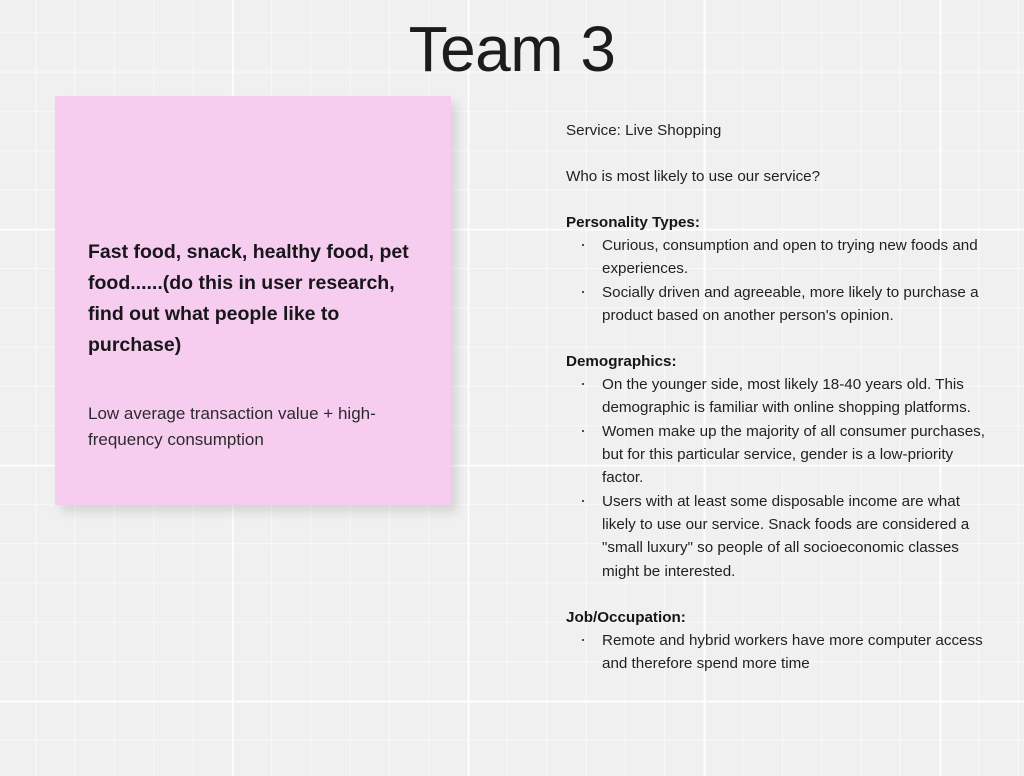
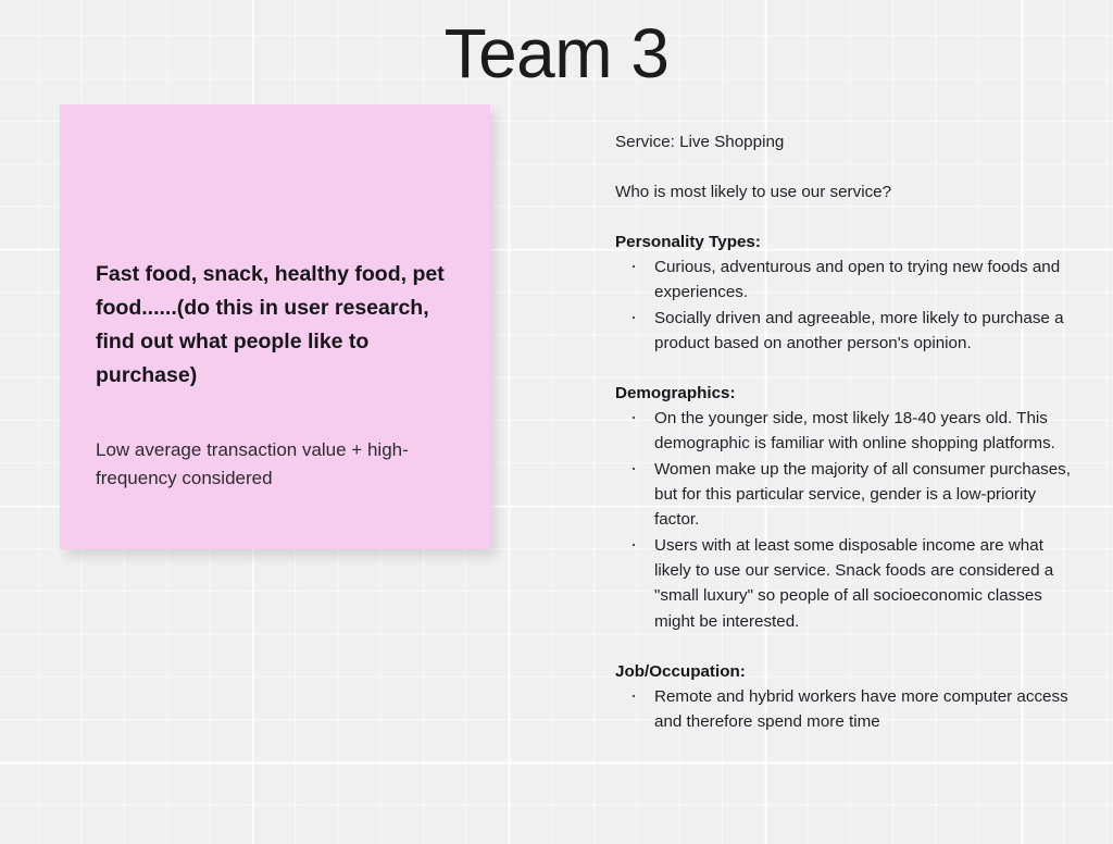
  Team 3
  Fast food, snack, healthy food, pet food......(do this in user research, find out what people like to purchase)
- Low average transaction value + high-frequency consumption
+ Low average transaction value + high-frequency considered
  Service: Live Shopping
  Who is most likely to use our service?
  Personality Types:
- Curious, consumption and open to trying new foods and experiences.
+ Curious, adventurous and open to trying new foods and experiences.
  Socially driven and agreeable, more likely to purchase a product based on another person's opinion.
  Demographics:
  On the younger side, most likely 18-40 years old. This demographic is familiar with online shopping platforms.
  Women make up the majority of all consumer purchases, but for this particular service, gender is a low-priority factor.
  Users with at least some disposable income are what likely to use our service. Snack foods are considered a "small luxury" so people of all socioeconomic classes might be interested.
  Job/Occupation:
  Remote and hybrid workers have more computer access and therefore spend more time
